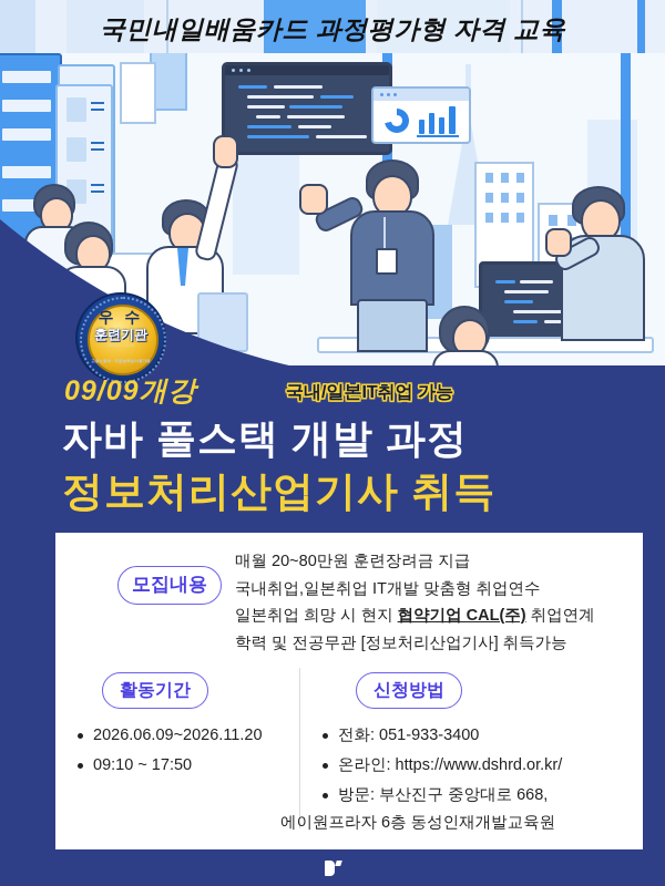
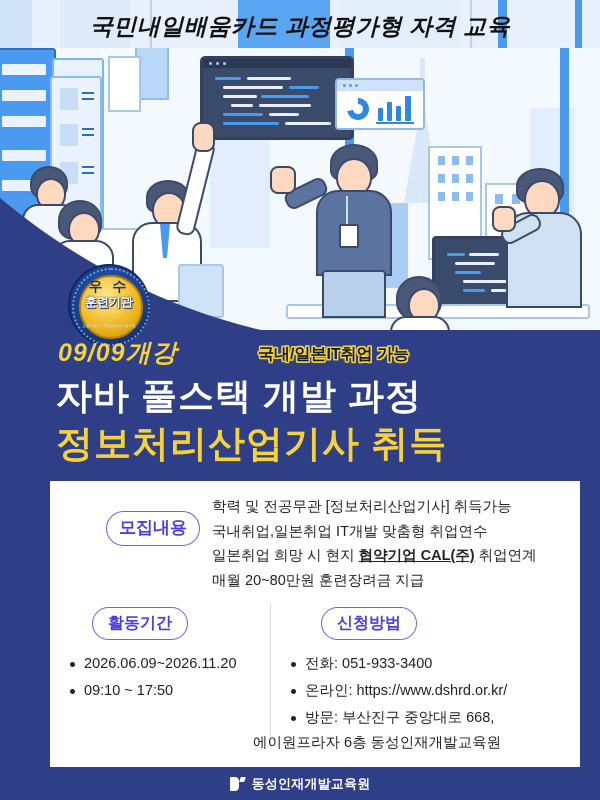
  국민내일배움카드 과정평가형 자격 교육
  우 수
  훈련기관
  09/09개강
  국내/일본IT취업 가능
  자바 풀스택 개발 과정
  정보처리산업기사 취득
  모집내용
- 매월 20~80만원 훈련장려금 지급
+ 학력 및 전공무관 [정보처리산업기사] 취득가능
  국내취업,일본취업 IT개발 맞춤형 취업연수
  일본취업 희망 시 현지 협약기업 CAL(주) 취업연계
- 학력 및 전공무관 [정보처리산업기사] 취득가능
+ 매월 20~80만원 훈련장려금 지급
  활동기간
  2026.06.09~2026.11.20
  09:10 ~ 17:50
  신청방법
  전화: 051-933-3400
  온라인: https://www.dshrd.or.kr/
  방문: 부산진구 중앙대로 668,
  에이원프라자 6층 동성인재개발교육원
+ 동성인재개발교육원
